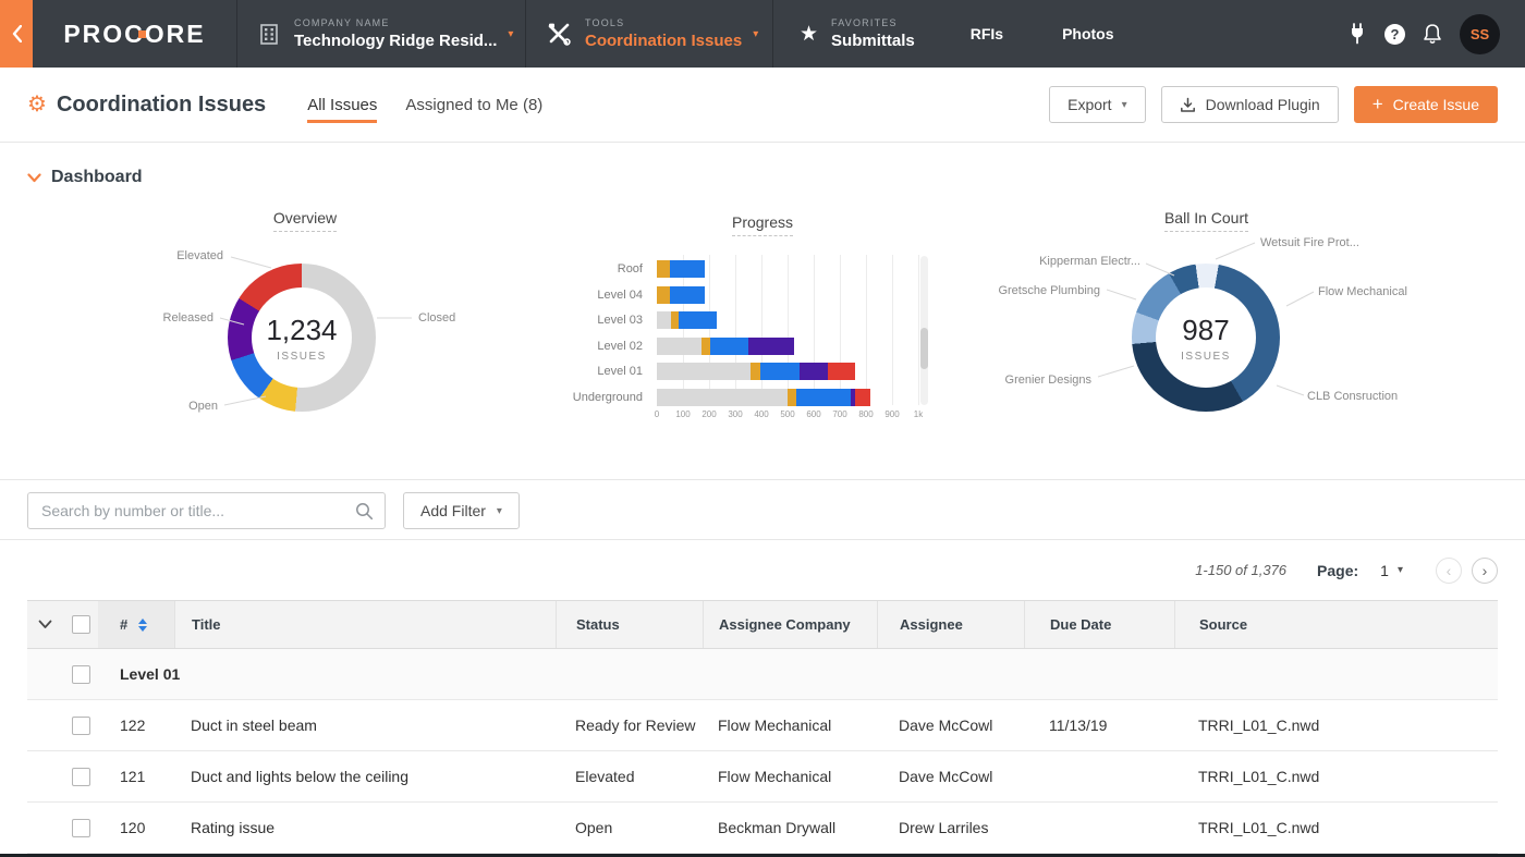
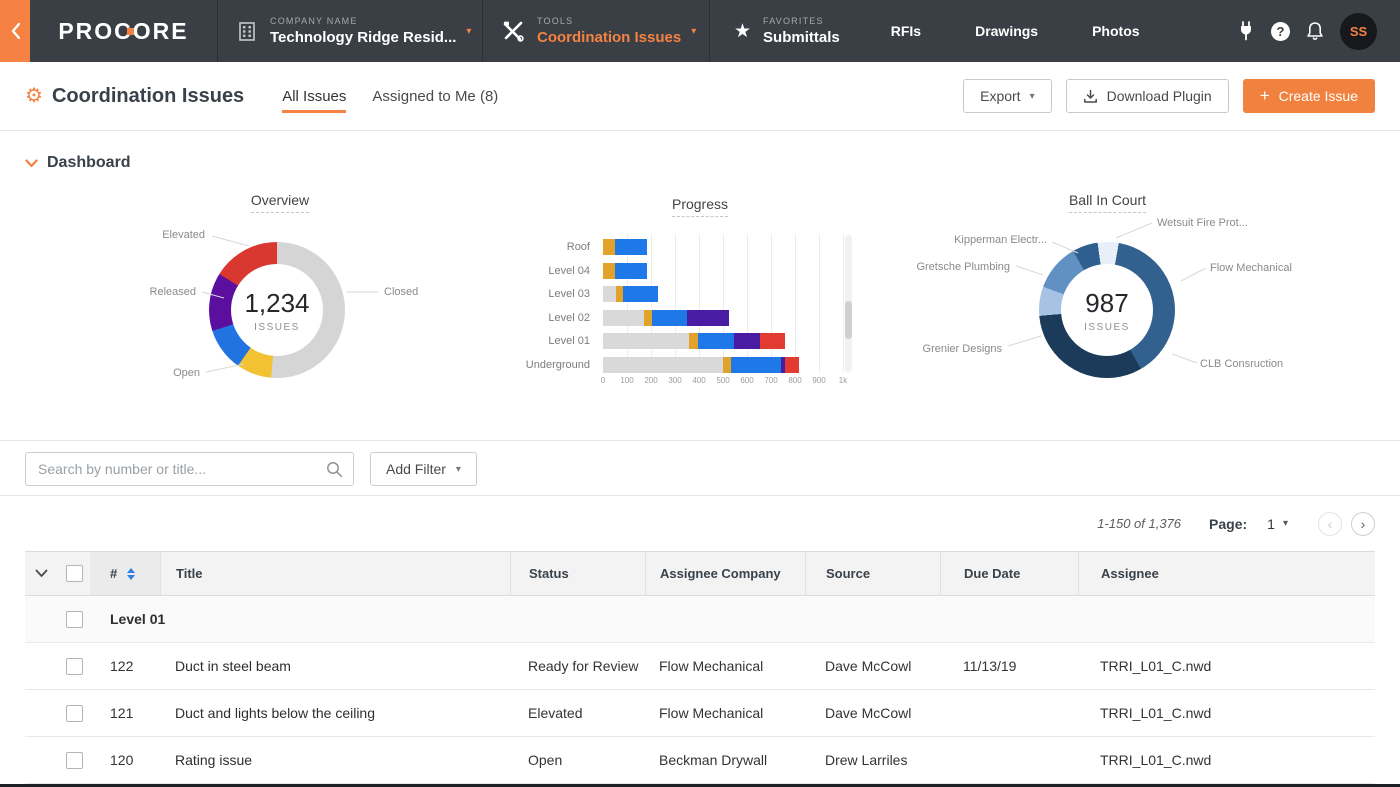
  PROCORE
  COMPANY NAME
  Technology Ridge Resid...
  ▾
  TOOLS
  Coordination Issues
  ▾
  ★
  FAVORITES
  Submittals
  RFIs
+ Drawings
  Photos
  ?
  SS
  ⚙
  Coordination Issues
  All Issues
  Assigned to Me (8)
  Export
  ▾
  Download Plugin
  +
  Create Issue
  Dashboard
  Overview
  1,234
  ISSUES
  Elevated
  Released
  Open
  Closed
  Progress
  Roof
  Level 04
  Level 03
  Level 02
  Level 01
  Underground
  0
  100
  200
  300
  400
  500
  600
  700
  800
  900
  1k
  Ball In Court
  987
  ISSUES
  Wetsuit Fire Prot...
  Kipperman Electr...
  Gretsche Plumbing
  Grenier Designs
  Flow Mechanical
  CLB Consruction
  Search by number or title...
  Add Filter
  ▾
  1-150 of 1,376
  Page:
  1
  ▾
  ‹
  ›
  #
  Title
  Status
  Assignee Company
- Assignee
+ Source
  Due Date
- Source
+ Assignee
  Level 01
  122
  Duct in steel beam
  Ready for Review
  Flow Mechanical
  Dave McCowl
  11/13/19
  TRRI_L01_C.nwd
  121
  Duct and lights below the ceiling
  Elevated
  Flow Mechanical
  Dave McCowl
  TRRI_L01_C.nwd
  120
  Rating issue
  Open
  Beckman Drywall
  Drew Larriles
  TRRI_L01_C.nwd
